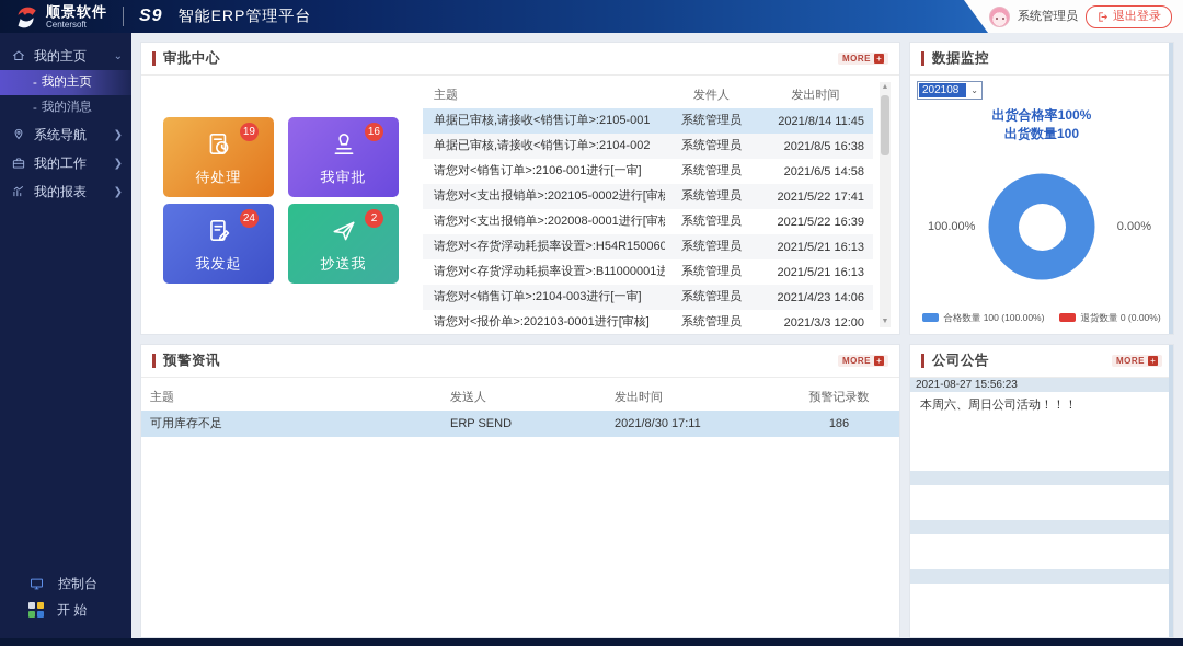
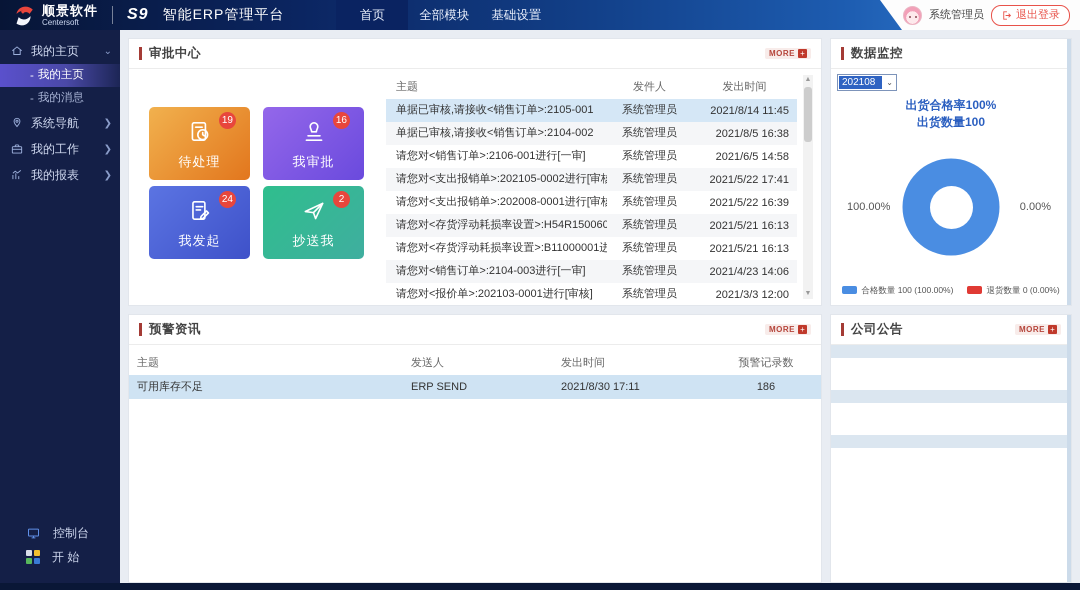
  顺景软件
  Centersoft
  S9
  智能ERP管理平台
+ 首页
+ 全部模块
+ 基础设置
  系统管理员
  退出登录
  我的主页
  ⌄
  -
  我的主页
  -
  我的消息
  系统导航
  ❯
  我的工作
  ❯
  我的报表
  ❯
  控制台
  开 始
  审批中心
  MORE
  +
  19
  待处理
  16
  我审批
  24
  我发起
  2
  抄送我
  主题
  发件人
  发出时间
  单据已审核,请接收<销售订单>:2105-001
  系统管理员
  2021/8/14 11:45
  单据已审核,请接收<销售订单>:2104-002
  系统管理员
  2021/8/5 16:38
  请您对<销售订单>:2106-001进行[一审]
  系统管理员
  2021/6/5 14:58
  请您对<支出报销单>:202105-0002进行[审核
  系统管理员
  2021/5/22 17:41
  请您对<支出报销单>:202008-0001进行[审核
  系统管理员
  2021/5/22 16:39
  请您对<存货浮动耗损率设置>:H54R150060
  系统管理员
  2021/5/21 16:13
  请您对<存货浮动耗损率设置>:B11000001进
  系统管理员
  2021/5/21 16:13
  请您对<销售订单>:2104-003进行[一审]
  系统管理员
  2021/4/23 14:06
  请您对<报价单>:202103-0001进行[审核]
  系统管理员
  2021/3/3 12:00
  数据监控
  202108
  ⌄
  出货合格率100%
  出货数量100
  100.00%
  0.00%
  合格数量 100 (100.00%)
  退货数量 0 (0.00%)
  预警资讯
  MORE
  +
  主题
  发送人
  发出时间
  预警记录数
  可用库存不足
  ERP SEND
  2021/8/30 17:11
  186
  公司公告
  MORE
  +
- 2021-08-27 15:56:23
- 本周六、周日公司活动！！！
